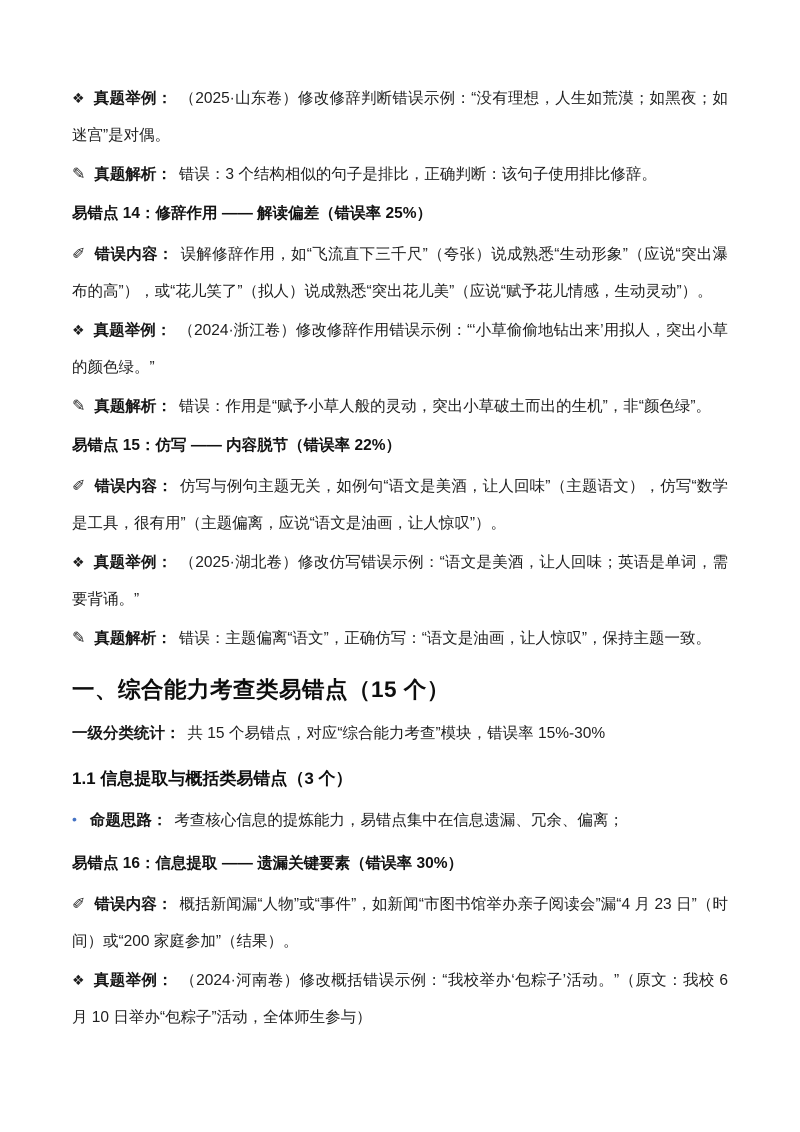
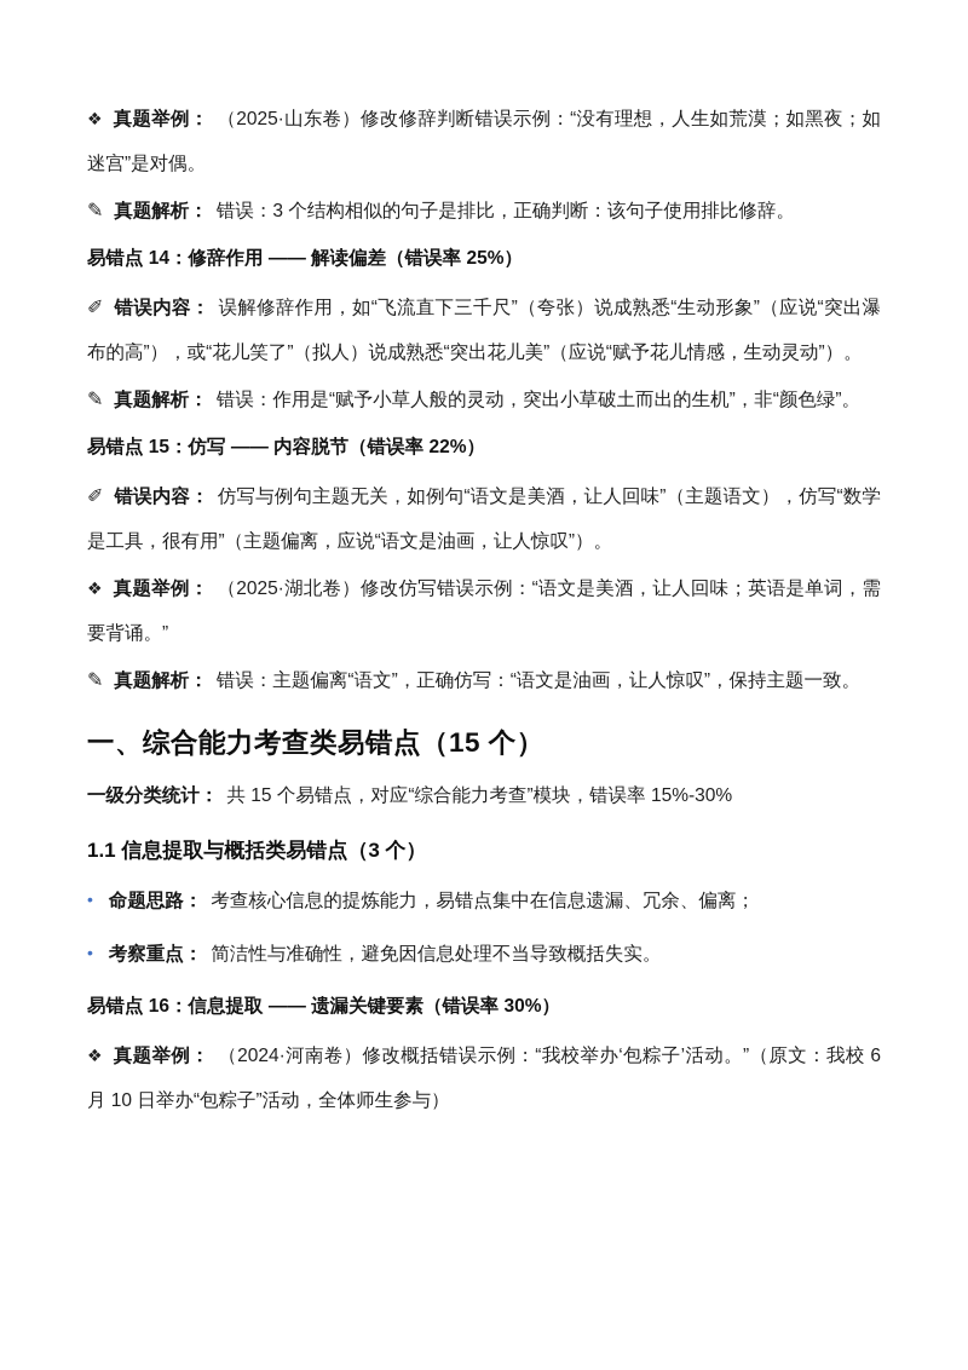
  ❖ 真题举例： （2025·山东卷）修改修辞判断错误示例：“没有理想，人生如荒漠；如黑夜；如迷宫”是对偶。
  ✎ 真题解析： 错误：3 个结构相似的句子是排比，正确判断：该句子使用排比修辞。
  易错点 14：修辞作用 —— 解读偏差（错误率 25%）
  ✐ 错误内容： 误解修辞作用，如“飞流直下三千尺”（夸张）说成熟悉“生动形象”（应说“突出瀑布的高”），或“花儿笑了”（拟人）说成熟悉“突出花儿美”（应说“赋予花儿情感，生动灵动”）。
- ❖ 真题举例： （2024·浙江卷）修改修辞作用错误示例：“‘小草偷偷地钻出来’用拟人，突出小草的颜色绿。”
  ✎ 真题解析： 错误：作用是“赋予小草人般的灵动，突出小草破土而出的生机”，非“颜色绿”。
  易错点 15：仿写 —— 内容脱节（错误率 22%）
  ✐ 错误内容： 仿写与例句主题无关，如例句“语文是美酒，让人回味”（主题语文），仿写“数学是工具，很有用”（主题偏离，应说“语文是油画，让人惊叹”）。
  ❖ 真题举例： （2025·湖北卷）修改仿写错误示例：“语文是美酒，让人回味；英语是单词，需要背诵。”
  ✎ 真题解析： 错误：主题偏离“语文”，正确仿写：“语文是油画，让人惊叹”，保持主题一致。
  一、综合能力考查类易错点（15 个）
  一级分类统计： 共 15 个易错点，对应“综合能力考查”模块，错误率 15%-30%
  1.1 信息提取与概括类易错点（3 个）
  • 命题思路： 考查核心信息的提炼能力，易错点集中在信息遗漏、冗余、偏离；
+ • 考察重点： 简洁性与准确性，避免因信息处理不当导致概括失实。
  易错点 16：信息提取 —— 遗漏关键要素（错误率 30%）
- ✐ 错误内容： 概括新闻漏“人物”或“事件”，如新闻“市图书馆举办亲子阅读会”漏“4 月 23 日”（时间）或“200 家庭参加”（结果）。
  ❖ 真题举例： （2024·河南卷）修改概括错误示例：“我校举办‘包粽子’活动。”（原文：我校 6 月 10 日举办“包粽子”活动，全体师生参与）
